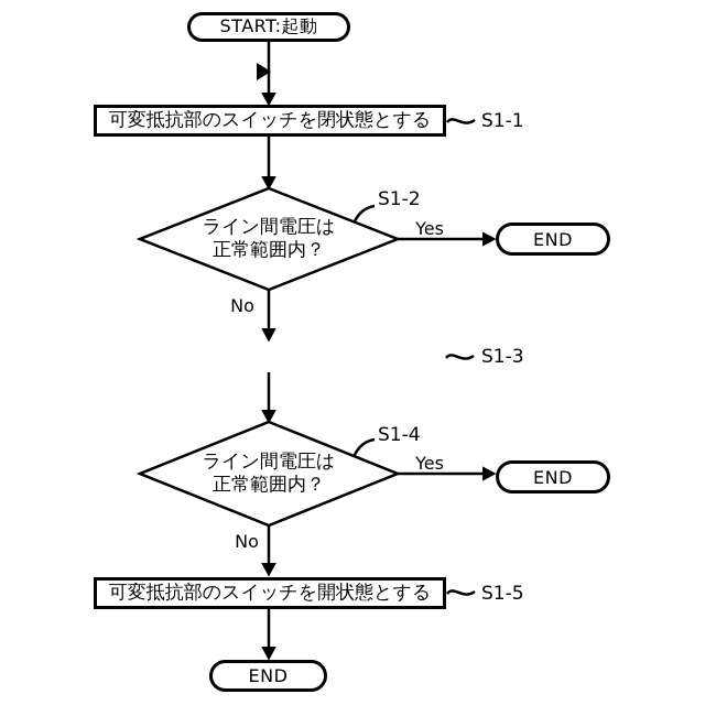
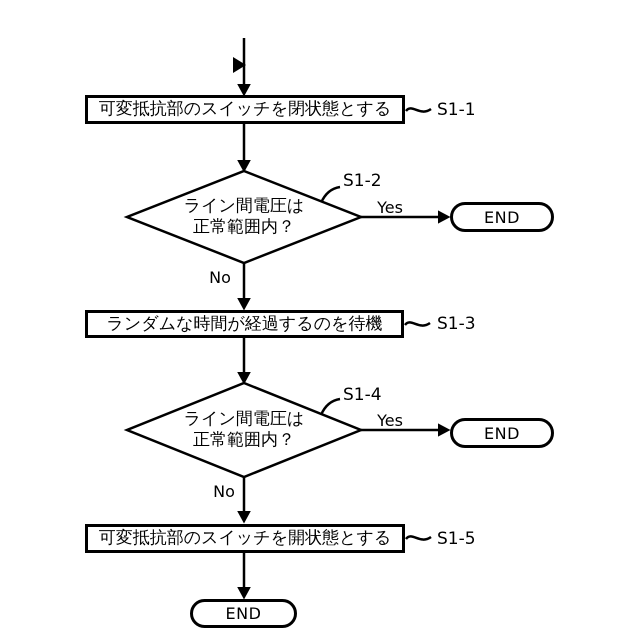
- START:起動
  可変抵抗部のスイッチを閉状態とする
  S1-1
  ライン間電圧は
  正常範囲内？
  S1-2
  Yes
  No
  END
+ ランダムな時間が経過するのを待機
  S1-3
  ライン間電圧は
  正常範囲内？
  S1-4
  Yes
  No
  END
  可変抵抗部のスイッチを開状態とする
  S1-5
  END
